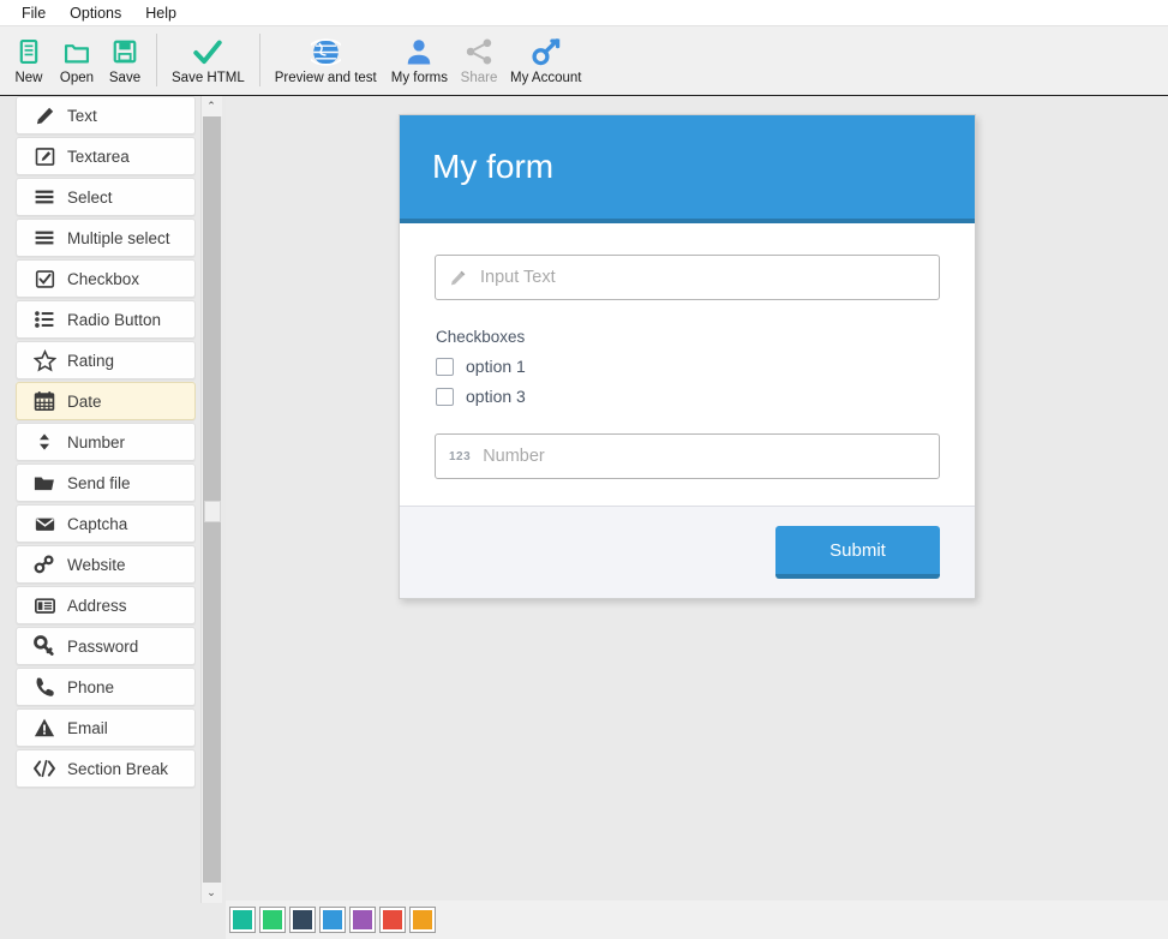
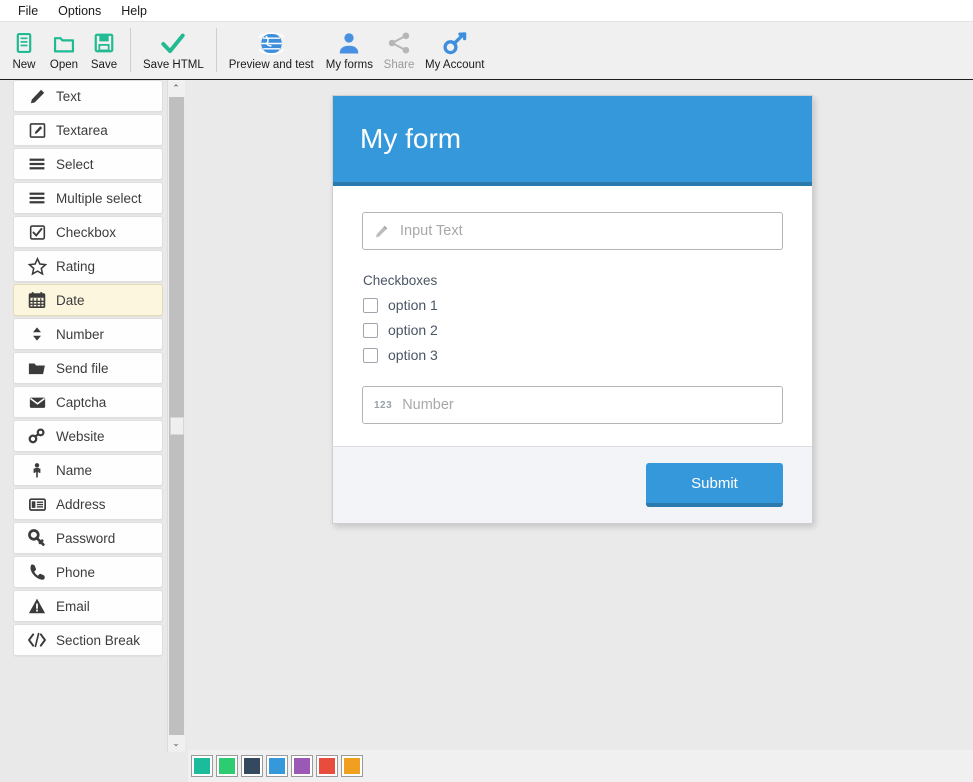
  File
  Options
  Help
  New
  Open
  Save
  Save HTML
  Preview and test
  My forms
  Share
  My Account
  Text
  Textarea
  Select
  Multiple select
  Checkbox
- Radio Button
  Rating
  Date
  Number
  Send file
  Captcha
  Website
+ Name
  Address
  Password
  Phone
  Email
  Section Break
  ⌃
  ⌄
  My form
  Input Text
  Checkboxes
  option 1
+ option 2
  option 3
  123
  Number
  Submit
